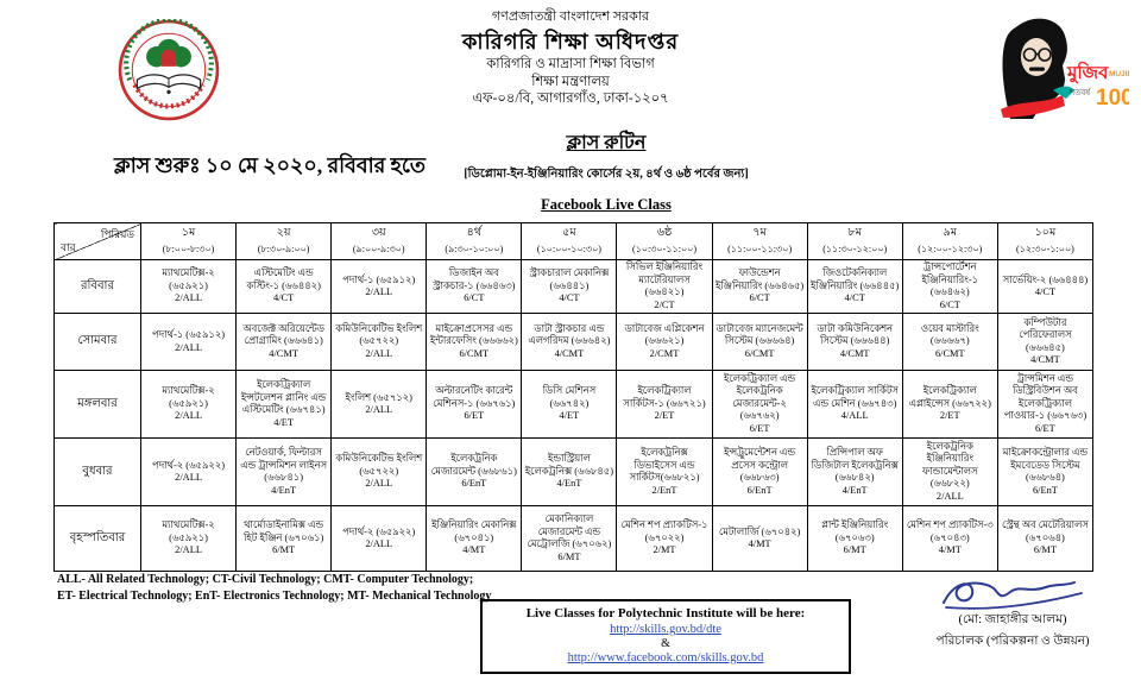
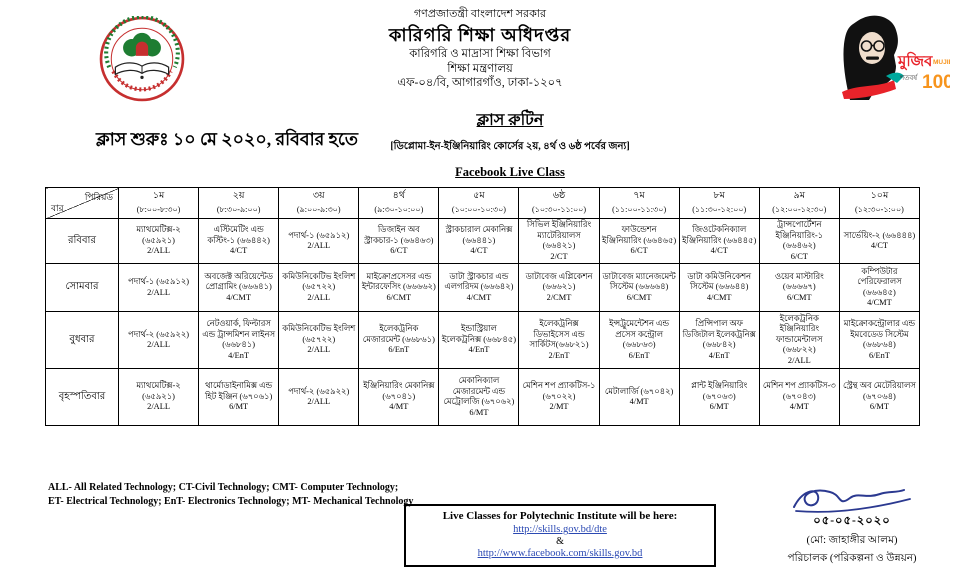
  গণপ্রজাতন্ত্রী বাংলাদেশ সরকার
  কারিগরি শিক্ষা অধিদপ্তর
  কারিগরি ও মাদ্রাসা শিক্ষা বিভাগ
  শিক্ষা মন্ত্রণালয়
  এফ-০৪/বি, আগারগাঁও, ঢাকা-১২০৭
  মুজিব
  শতবর্ষ
  100
  ক্লাস শুরুঃ ১০ মে ২০২০, রবিবার হতে
  ক্লাস রুটিন
  [ডিপ্লোমা-ইন-ইঞ্জিনিয়ারিং কোর্সের ২য়, ৪র্থ ও ৬ষ্ঠ পর্বের জন্য]
  Facebook Live Class
  পিরিয়ড বার	১ম(৮:০০-৮:৩০)	২য়(৮:৩০-৯:০০)	৩য়(৯:০০-৯:৩০)	৪র্থ(৯:৩০-১০:০০)	৫ম(১০:০০-১০:৩০)	৬ষ্ঠ(১০:৩০-১১:০০)	৭ম(১১:০০-১১:৩০)	৮ম(১১:৩০-১২:০০)	৯ম(১২:০০-১২:৩০)	১০ম(১২:৩০-১:০০)
  রবিবার	ম্যাথমেটিক্স-২ (৬৫৯২১)2/ALL	এস্টিমেটিং এন্ড কস্টিং-১ (৬৬৪৪২)4/CT	পদার্থ-১ (৬৫৯১২)2/ALL	ডিজাইন অব স্ট্রাকচার-১ (৬৬৪৬৩)6/CT	স্ট্রাকচারাল মেকানিক্স (৬৬৪৪১)4/CT	সিভিল ইঞ্জিনিয়ারিং ম্যাটেরিয়ালস (৬৬৪২১)2/CT	ফাউন্ডেশন ইঞ্জিনিয়ারিং (৬৬৪৬৫)6/CT	জিওটেকনিক্যাল ইঞ্জিনিয়ারিং (৬৬৪৪৫)4/CT	ট্রান্সপোর্টেশন ইঞ্জিনিয়ারিং-১ (৬৬৪৬২)6/CT	সার্ভেয়িং-২ (৬৬৪৪৪)4/CT
  সোমবার	পদার্থ-১ (৬৫৯১২)2/ALL	অবজেক্ট অরিয়েন্টেড প্রোগ্রামিং (৬৬৬৪১)4/CMT	কমিউনিকেটিভ ইংলিশ (৬৫৭২২)2/ALL	মাইক্রোপ্রসেসর এন্ড ইন্টারফেসিং (৬৬৬৬২)6/CMT	ডাটা স্ট্রাকচার এন্ড এলগরিদম (৬৬৬৪২)4/CMT	ডাটাবেজ এপ্লিকেশন (৬৬৬২১)2/CMT	ডাটাবেজ ম্যানেজমেন্ট সিস্টেম (৬৬৬৬৪)6/CMT	ডাটা কমিউনিকেশন সিস্টেম (৬৬৬৪৪)4/CMT	ওয়েব মাস্টারিং (৬৬৬৬৭)6/CMT	কম্পিউটার পেরিফেরালস (৬৬৬৪৫)4/CMT
- মঙ্গলবার	ম্যাথমেটিক্স-২ (৬৫৯২১)2/ALL	ইলেকট্রিক্যাল ইন্সটলেশন প্লানিং এন্ড এস্টিমেটিং (৬৬৭৪১)4/ET	ইংলিশ (৬৫৭১২)2/ALL	অল্টারনেটিং কারেন্ট মেশিনস-১ (৬৬৭৬১)6/ET	ডিসি মেশিনস (৬৬৭৪২)4/ET	ইলেকট্রিক্যাল সার্কিটস-১ (৬৬৭২১)2/ET	ইলেকট্রিক্যাল এন্ড ইলেকট্রনিক মেজারমেন্ট-২ (৬৬৭৬২)6/ET	ইলেকট্রিক্যাল সার্কিটস এন্ড মেশিন (৬৬৭৪৩)4/ALL	ইলেকট্রিক্যাল এপ্লাইন্সেস (৬৬৭২২)2/ET	ট্রান্সমিশন এন্ড ডিস্ট্রিবিউশন অব ইলেকট্রিক্যাল পাওয়ার-১ (৬৬৭৬৩)6/ET
  বুধবার	পদার্থ-২ (৬৫৯২২)2/ALL	নেটওয়ার্ক, ফিল্টারস এন্ড ট্রান্সমিশন লাইনস (৬৬৮৪১)4/EnT	কমিউনিকেটিভ ইংলিশ (৬৫৭২২)2/ALL	ইলেকট্রনিক মেজারমেন্ট (৬৬৮৬১)6/EnT	ইন্ডাস্ট্রিয়াল ইলেকট্রনিক্স (৬৬৮৪৫)4/EnT	ইলেকট্রনিক্স ডিভাইসেস এন্ড সার্কিটস(৬৬৮২১)2/EnT	ইন্সট্রুমেন্টেশন এন্ড প্রসেস কন্ট্রোল (৬৬৮৬৩)6/EnT	প্রিন্সিপাল অফ ডিজিটাল ইলেকট্রনিক্স (৬৬৮৪২)4/EnT	ইলেকট্রনিক ইঞ্জিনিয়ারিং ফান্ডামেন্টালস (৬৬৮২২)2/ALL	মাইক্রোকন্ট্রোলার এন্ড ইমবেডেড সিস্টেম (৬৬৮৬৪)6/EnT
  বৃহস্পতিবার	ম্যাথমেটিক্স-২ (৬৫৯২১)2/ALL	থার্মোডাইনামিক্স এন্ড হিট ইঞ্জিন (৬৭০৬১)6/MT	পদার্থ-২ (৬৫৯২২)2/ALL	ইঞ্জিনিয়ারিং মেকানিক্স (৬৭০৪১)4/MT	মেকানিক্যাল মেজারমেন্ট এন্ড মেট্রোলজি (৬৭০৬২)6/MT	মেশিন শপ প্র্যাকটিস-১ (৬৭০২২)2/MT	মেটালার্জি (৬৭০৪২)4/MT	প্লান্ট ইঞ্জিনিয়ারিং (৬৭০৬৩)6/MT	মেশিন শপ প্র্যাকটিস-৩ (৬৭০৪৩)4/MT	স্ট্রেন্থ অব মেটেরিয়ালস (৬৭০৬৪)6/MT
  ALL- All Related Technology; CT-Civil Technology; CMT- Computer Technology;
  ET- Electrical Technology; EnT- Electronics Technology; MT- Mechanical Technology
  Live Classes for Polytechnic Institute will be here:
  http://skills.gov.bd/dte
  &
  http://www.facebook.com/skills.gov.bd
+ ০৫-০৫-২০২০
  (মো: জাহাঙ্গীর আলম)
  পরিচালক (পরিকল্পনা ও উন্নয়ন)
